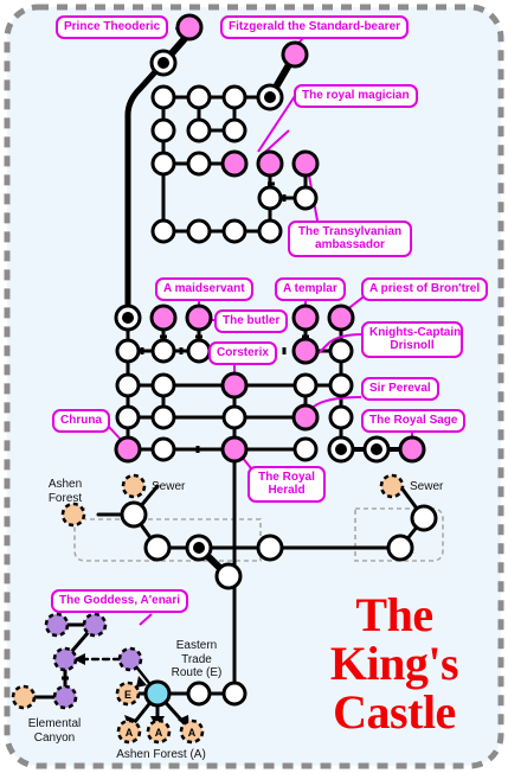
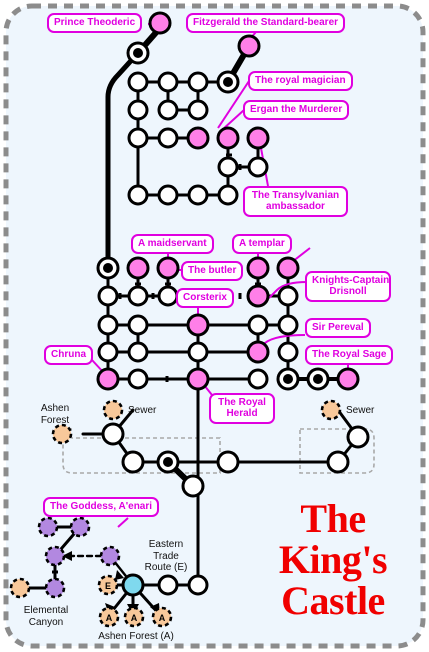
  E
  A
  A
  A
  Prince Theoderic
  Fitzgerald the Standard-bearer
  The royal magician
+ Ergan the Murderer
  The Transylvanian
  ambassador
  A maidservant
  A templar
- A priest of Bron'trel
  The butler
  Knights-Captain
  Drisnoll
  Corsterix
  Sir Pereval
  Chruna
  The Royal Sage
  The Royal
  Herald
  The Goddess, A'enari
  Ashen
  Forest
  Sewer
  Sewer
  Elemental
  Canyon
  Eastern
  Trade
  Route (E)
  Ashen Forest (A)
  The
  King's
  Castle
